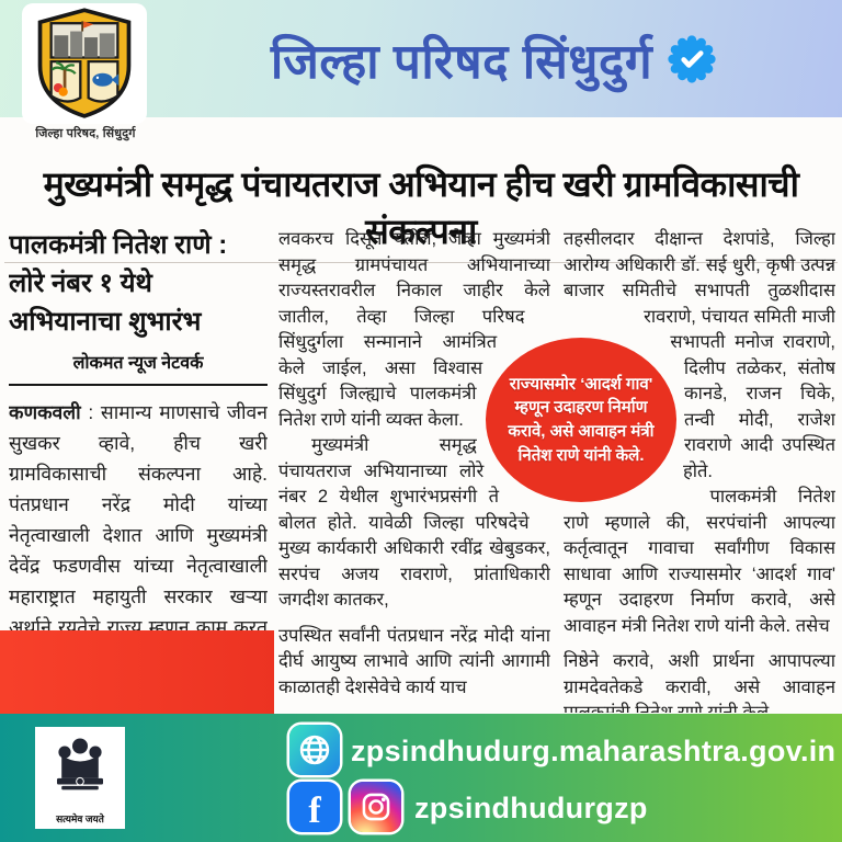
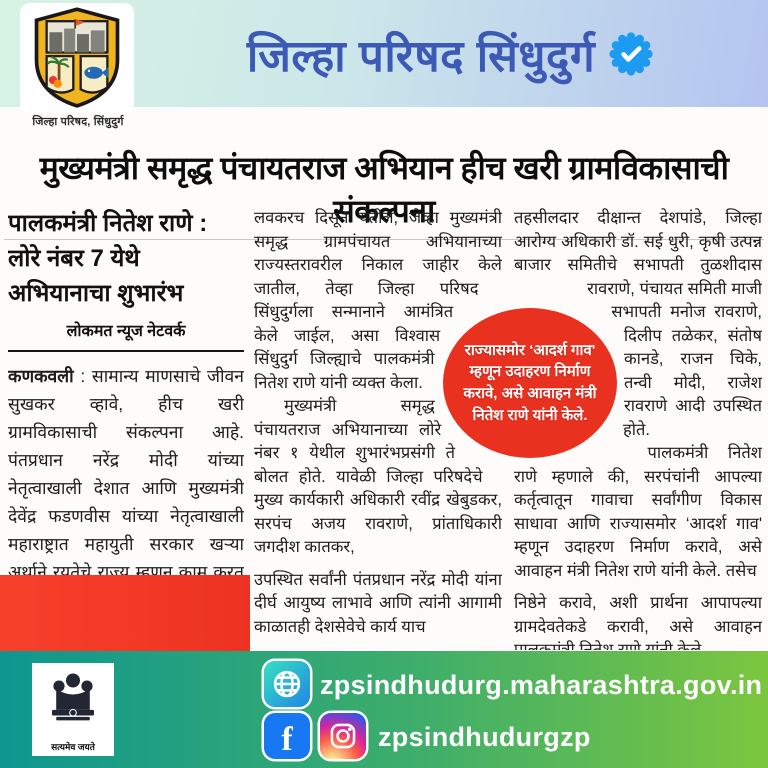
  जिल्हा परिषद, सिंधुदुर्ग
  जिल्हा परिषद सिंधुदुर्ग
  मुख्यमंत्री समृद्ध पंचायतराज अभियान हीच खरी ग्रामविकासाची संकल्पना
- पालकमंत्री नितेश राणे : लोरे नंबर १ येथे अभियानाचा शुभारंभ
+ पालकमंत्री नितेश राणे : लोरे नंबर 7 येथे अभियानाचा शुभारंभ
  लोकमत न्यूज नेटवर्क
  कणकवली : सामान्य माणसाचे जीवन सुखकर व्हावे, हीच खरी ग्रामविकासाची संकल्पना आहे. पंतप्रधान नरेंद्र मोदी यांच्या नेतृत्वाखाली देशात आणि मुख्यमंत्री देवेंद्र फडणवीस यांच्या नेतृत्वाखाली महाराष्ट्रात महायुती सरकार खऱ्या अर्थाने रयतेचे राज्य म्हणून काम करत
  लवकरच दिसून येतील, जेव्हा मुख्यमंत्री समृद्ध ग्रामपंचायत अभियानाच्या राज्यस्तरावरील निकाल जाहीर केले जातील, तेव्हा जिल्हा परिषद सिंधुदुर्गला सन्मानाने आमंत्रित केले जाईल, असा विश्वास सिंधुदुर्ग जिल्ह्याचे पालकमंत्री नितेश राणे यांनी व्यक्त केला.
- मुख्यमंत्री समृद्ध पंचायतराज अभियानाच्या लोरे नंबर 2 येथील शुभारंभप्रसंगी ते बोलत होते. यावेळी जिल्हा परिषदेचे मुख्य कार्यकारी अधिकारी रवींद्र खेबुडकर, सरपंच अजय रावराणे, प्रांताधिकारी जगदीश कातकर,
+ मुख्यमंत्री समृद्ध पंचायतराज अभियानाच्या लोरे नंबर १ येथील शुभारंभप्रसंगी ते बोलत होते. यावेळी जिल्हा परिषदेचे मुख्य कार्यकारी अधिकारी रवींद्र खेबुडकर, सरपंच अजय रावराणे, प्रांताधिकारी जगदीश कातकर,
  उपस्थित सर्वांनी पंतप्रधान नरेंद्र मोदी यांना दीर्घ आयुष्य लाभावे आणि त्यांनी आगामी काळातही देशसेवेचे कार्य याच
  तहसीलदार दीक्षान्त देशपांडे, जिल्हा आरोग्य अधिकारी डॉ. सई धुरी, कृषी उत्पन्न बाजार समितीचे सभापती तुळशीदास रावराणे, पंचायत समिती माजी सभापती मनोज रावराणे, दिलीप तळेकर, संतोष कानडे, राजन चिके, तन्वी मोदी, राजेश रावराणे आदी उपस्थित होते.
  पालकमंत्री नितेश राणे म्हणाले की, सरपंचांनी आपल्या कर्तृत्वातून गावाचा सर्वांगीण विकास साधावा आणि राज्यासमोर ‘आदर्श गाव' म्हणून उदाहरण निर्माण करावे, असे आवाहन मंत्री नितेश राणे यांनी केले. तसेच
  राज्यासमोर ‘आदर्श गाव' म्हणून उदाहरण निर्माण करावे, असे आवाहन मंत्री नितेश राणे यांनी केले.
  सत्यमेव जयते
  zpsindhudurg.maharashtra.gov.in
  f
  zpsindhudurgzp
